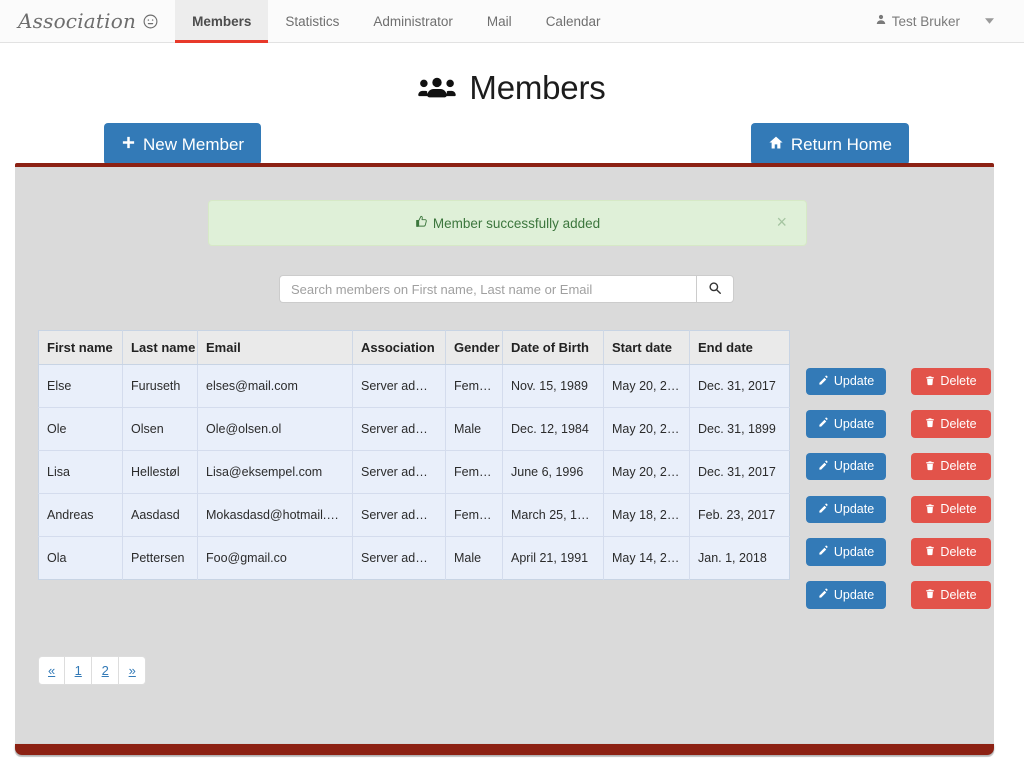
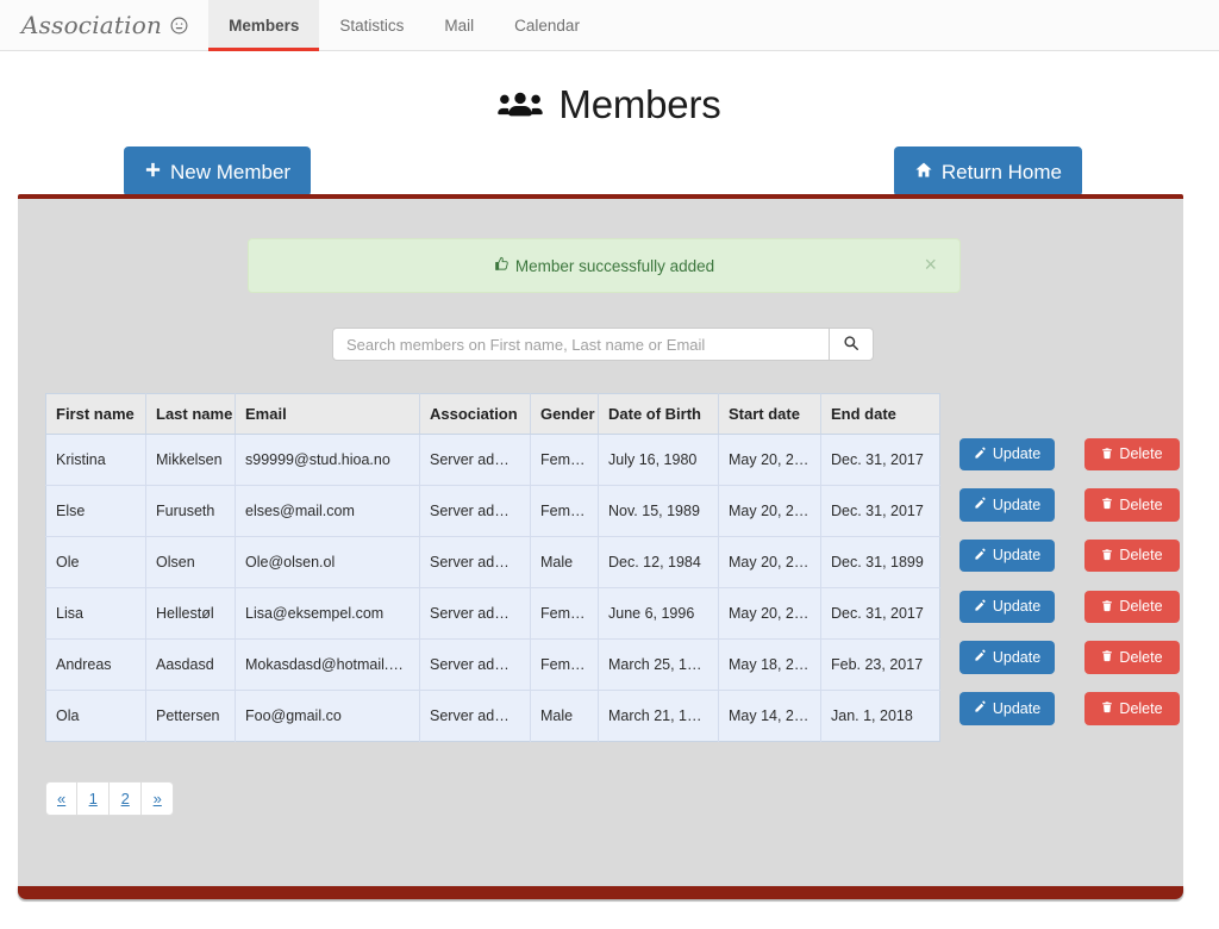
  Association
  Members
  Statistics
- Administrator
  Mail
  Calendar
- Test Bruker
  Members
  New Member
  Return Home
  Member successfully added
  ×
  Search members on First name, Last name or Email
  First name	Last name	Email	Association	Gender	Date of Birth	Start date	End date
+ Kristina	Mikkelsen	s99999@stud.hioa.no	Server admins	Female	July 16, 1980	May 20, 2017	Dec. 31, 2017
  Else	Furuseth	elses@mail.com	Server admins	Female	Nov. 15, 1989	May 20, 2017	Dec. 31, 2017
  Ole	Olsen	Ole@olsen.ol	Server admins	Male	Dec. 12, 1984	May 20, 2017	Dec. 31, 1899
  Lisa	Hellestøl	Lisa@eksempel.com	Server admins	Female	June 6, 1996	May 20, 2017	Dec. 31, 2017
  Andreas	Aasdasd	Mokasdasd@hotmail.com	Server admins	Female	March 25, 1981	May 18, 2017	Feb. 23, 2017
- Ola	Pettersen	Foo@gmail.co	Server admins	Male	April 21, 1991	May 14, 2017	Jan. 1, 2018
+ Ola	Pettersen	Foo@gmail.co	Server admins	Male	March 21, 1991	May 14, 2017	Jan. 1, 2018
  Update
  Delete
  Update
  Delete
  Update
  Delete
  Update
  Delete
  Update
  Delete
  Update
  Delete
  «
  1
  2
  »
